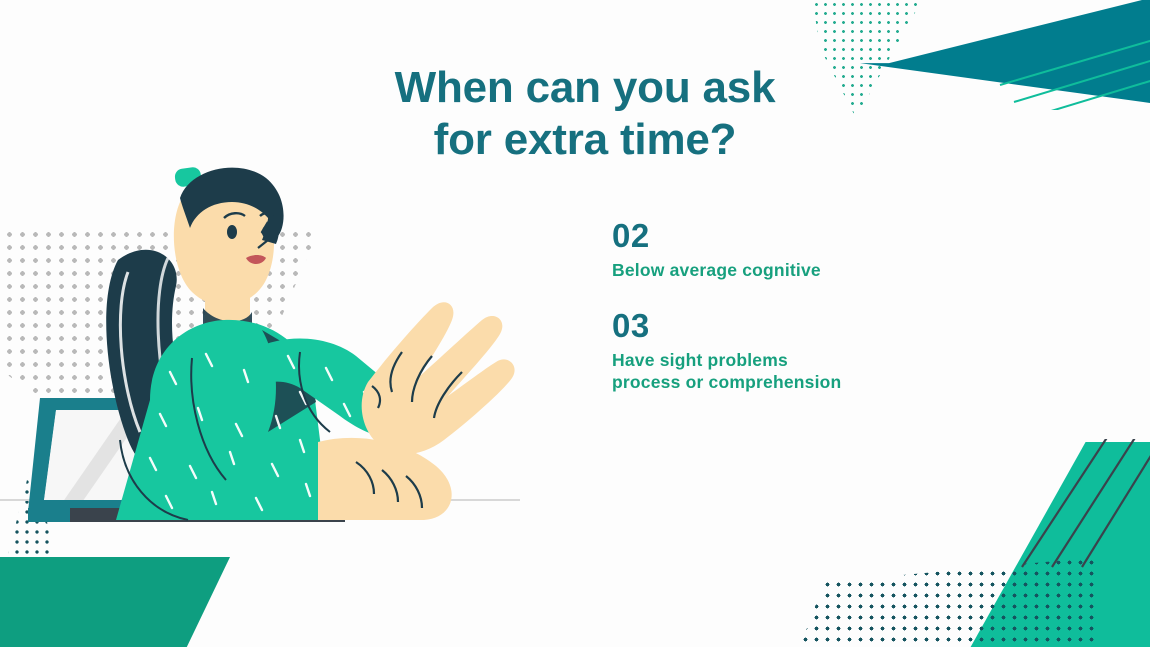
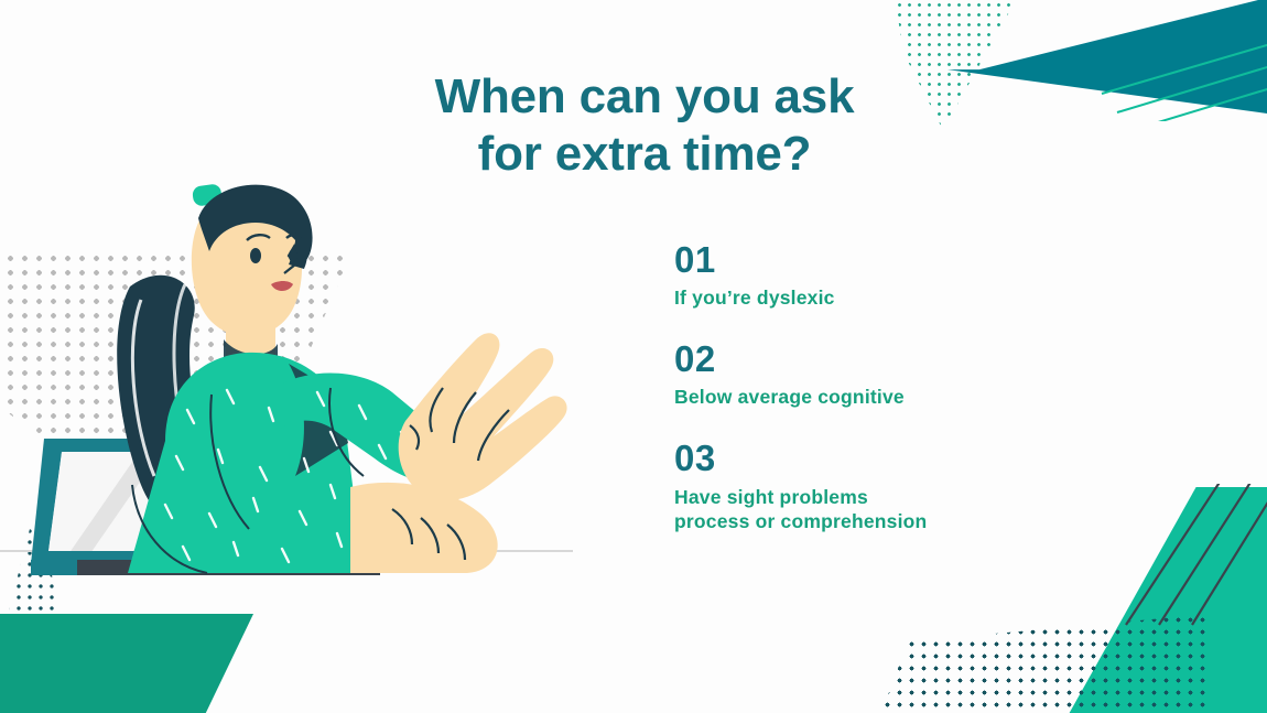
  When can you ask
  for extra time?
+ 01
+ If you’re dyslexic
  02
  Below average cognitive
  03
  Have sight problems
  process or comprehension
